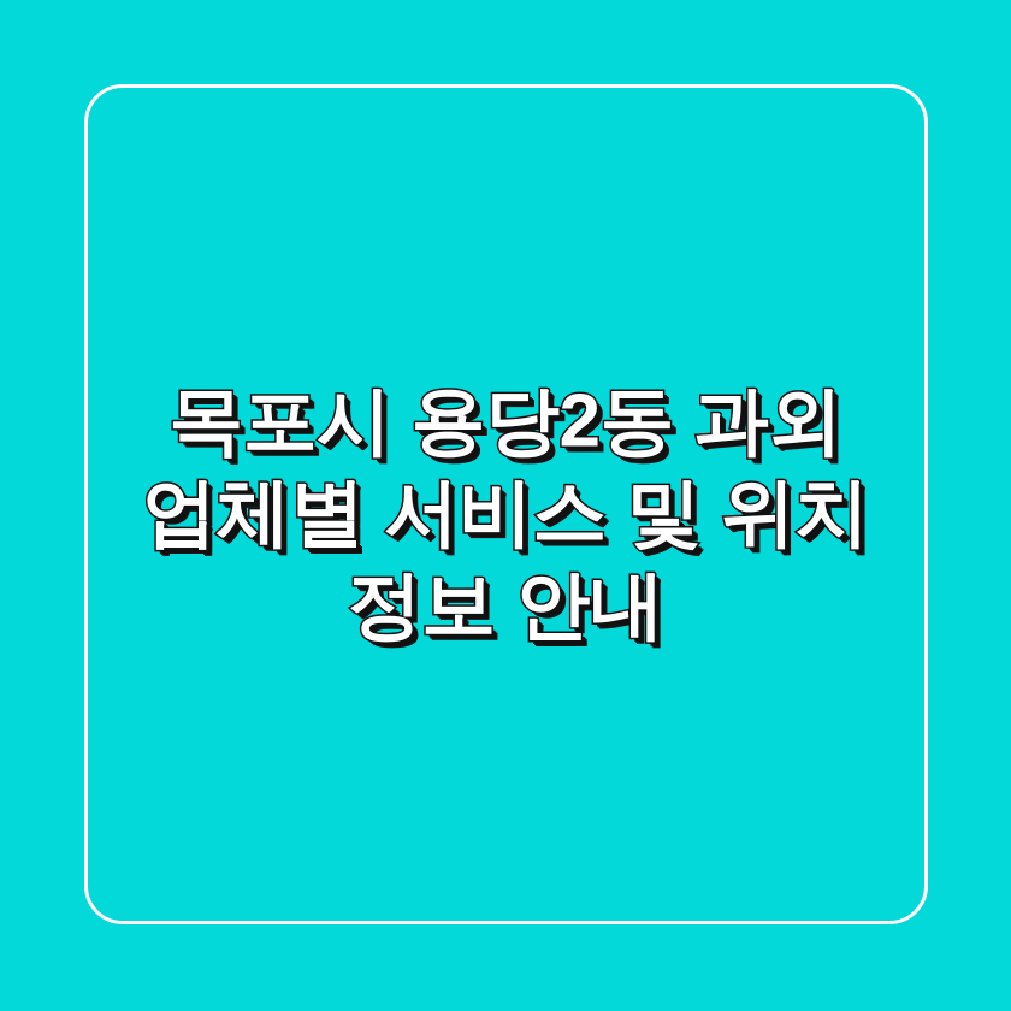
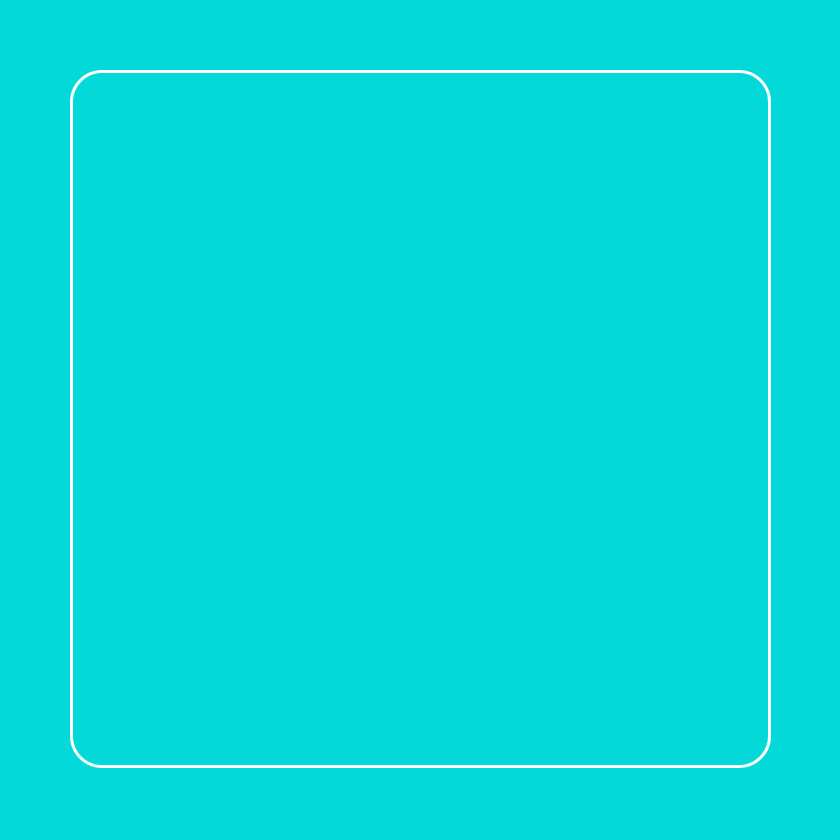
- 목포시 용당2동 과외
- 업체별 서비스 및 위치
- 정보 안내
